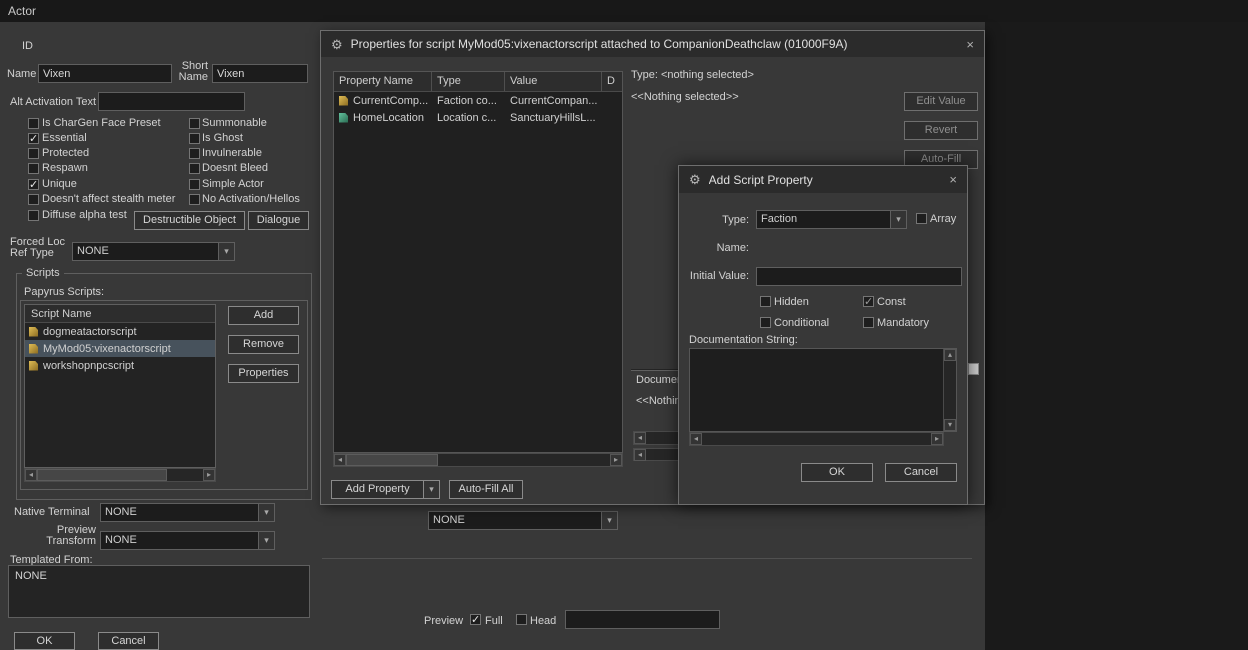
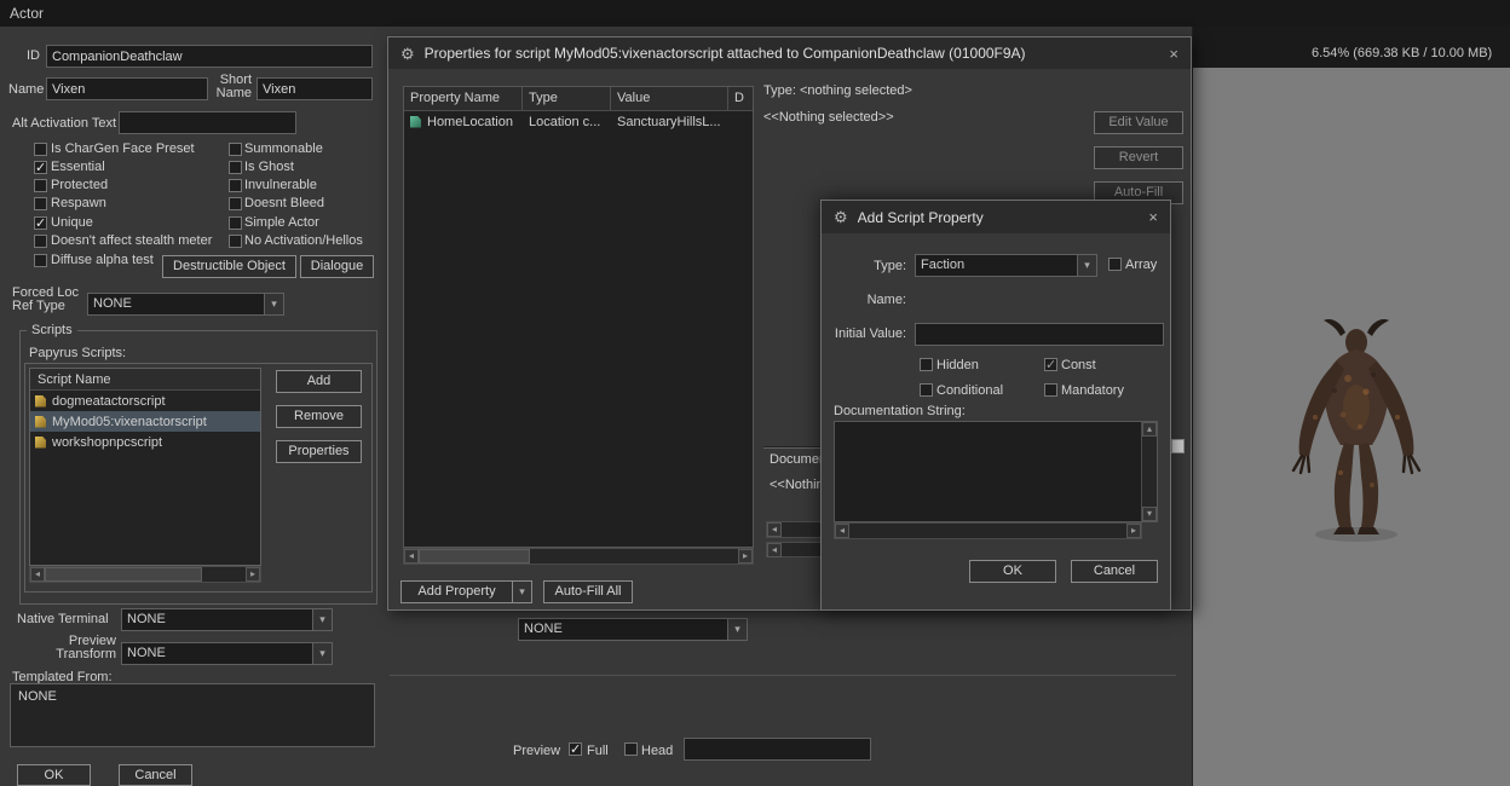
  Actor
  ID
+ CompanionDeathclaw
  Name
  Vixen
  Short Name
  Vixen
  Alt Activation Text
  Is CharGen Face Preset
  Essential
  Protected
  Respawn
  Unique
  Doesn't affect stealth meter
  Diffuse alpha test
  Summonable
  Is Ghost
  Invulnerable
  Doesnt Bleed
  Simple Actor
  No Activation/Hellos
  Destructible Object
  Dialogue
  Forced Loc Ref Type
  NONE
  ▾
  Scripts
  Papyrus Scripts:
  Script Name
  dogmeatactorscript
  MyMod05:vixenactorscript
  workshopnpcscript
  ◂
  ▸
  Add
  Remove
  Properties
  Native Terminal
  NONE
  ▾
  Preview Transform
  NONE
  ▾
  Templated From:
  NONE
  OK
  Cancel
  NONE
  ▾
  Preview
  Full
  Head
+ 6.54% (669.38 KB / 10.00 MB)
  ⚙
  Properties for script MyMod05:vixenactorscript attached to CompanionDeathclaw (01000F9A)
  ×
  Property Name
  Type
  Value
  D
- CurrentComp...
- Faction co...
- CurrentCompan...
  HomeLocation
  Location c...
  SanctuaryHillsL...
  ◂
  ▸
  Type: <nothing selected>
  <<Nothing selected>>
  Edit Value
  Revert
  Auto-Fill
  <<Nothi
  ◂
  ◂
  Add Property
  ▾
  Auto-Fill All
  ⚙
  Add Script Property
  ×
  Type:
  Faction
  ▾
  Array
  Name:
  Initial Value:
  Hidden
  Const
  Conditional
  Mandatory
  Documentation String:
  ▴
  ▾
  ◂
  ▸
  OK
  Cancel
